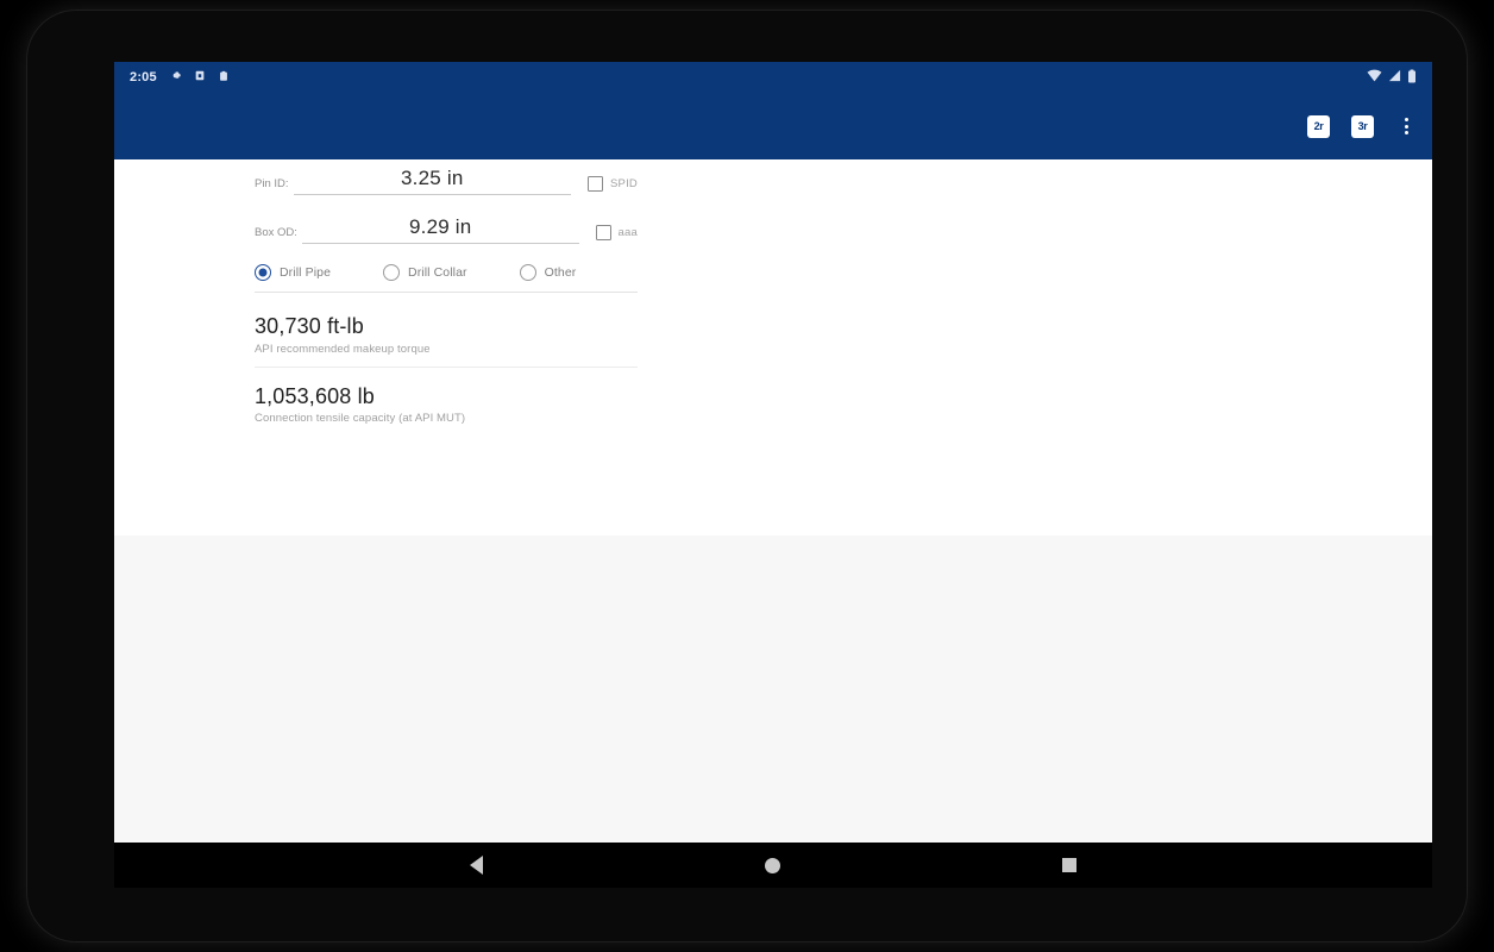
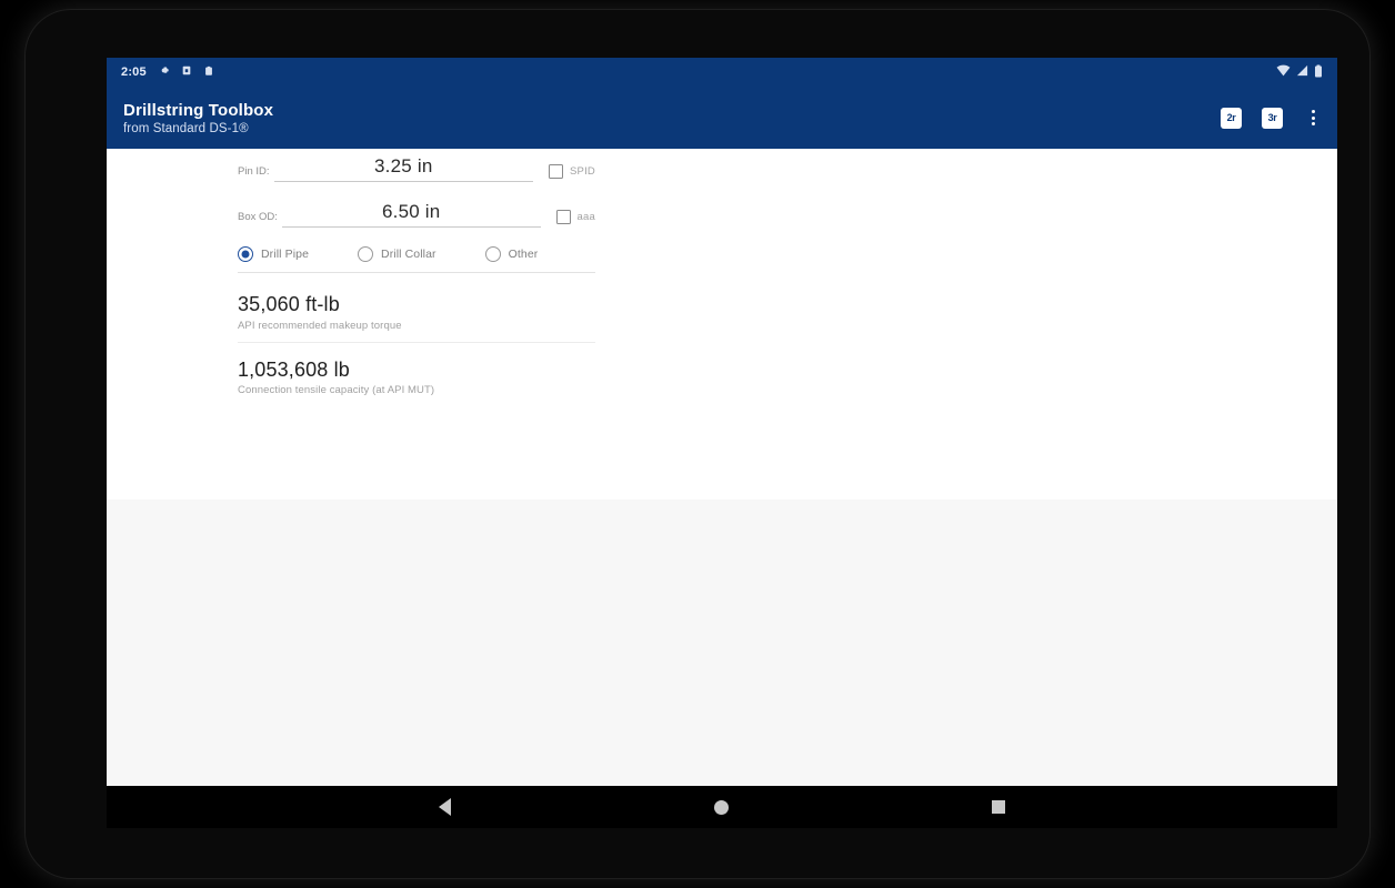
  2:05
+ Drillstring Toolbox
+ from Standard DS-1®
  2r
  3r
  Pin ID:
  3.25 in
  SPID
  Box OD:
- 9.29 in
+ 6.50 in
  aaa
  Drill Pipe
  Drill Collar
  Other
- 30,730 ft-lb
+ 35,060 ft-lb
  API recommended makeup torque
  1,053,608 lb
  Connection tensile capacity (at API MUT)
